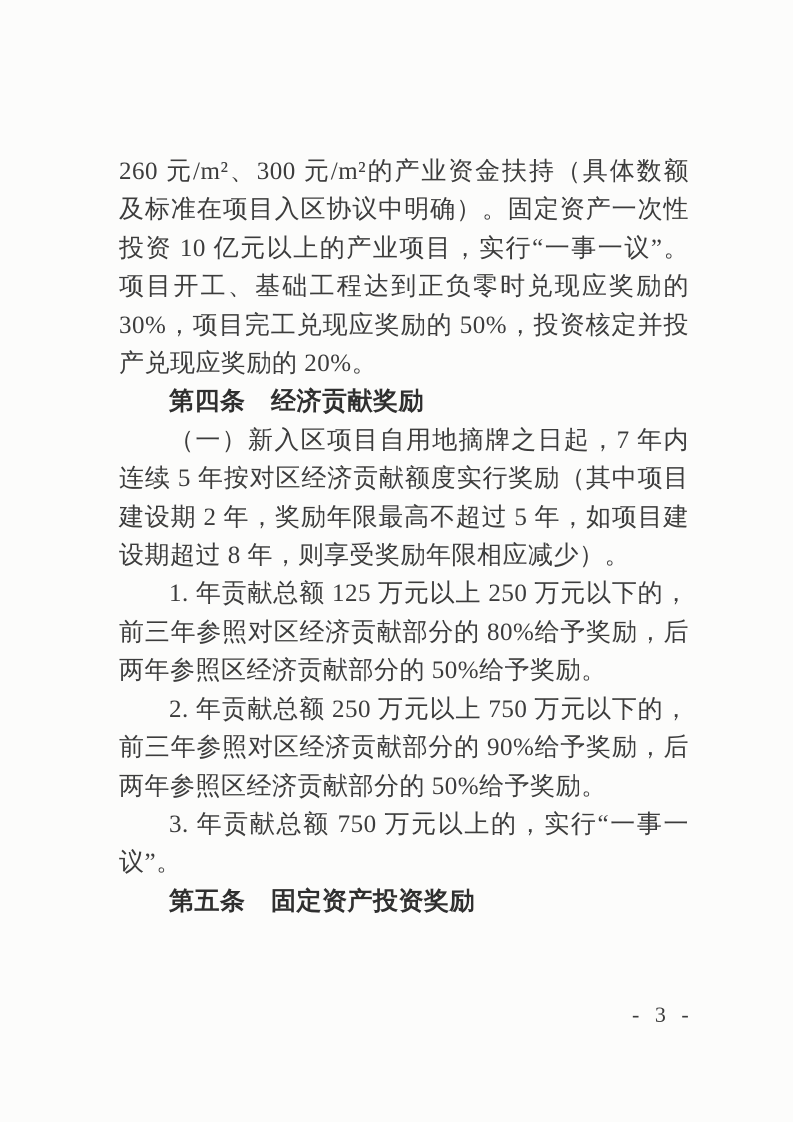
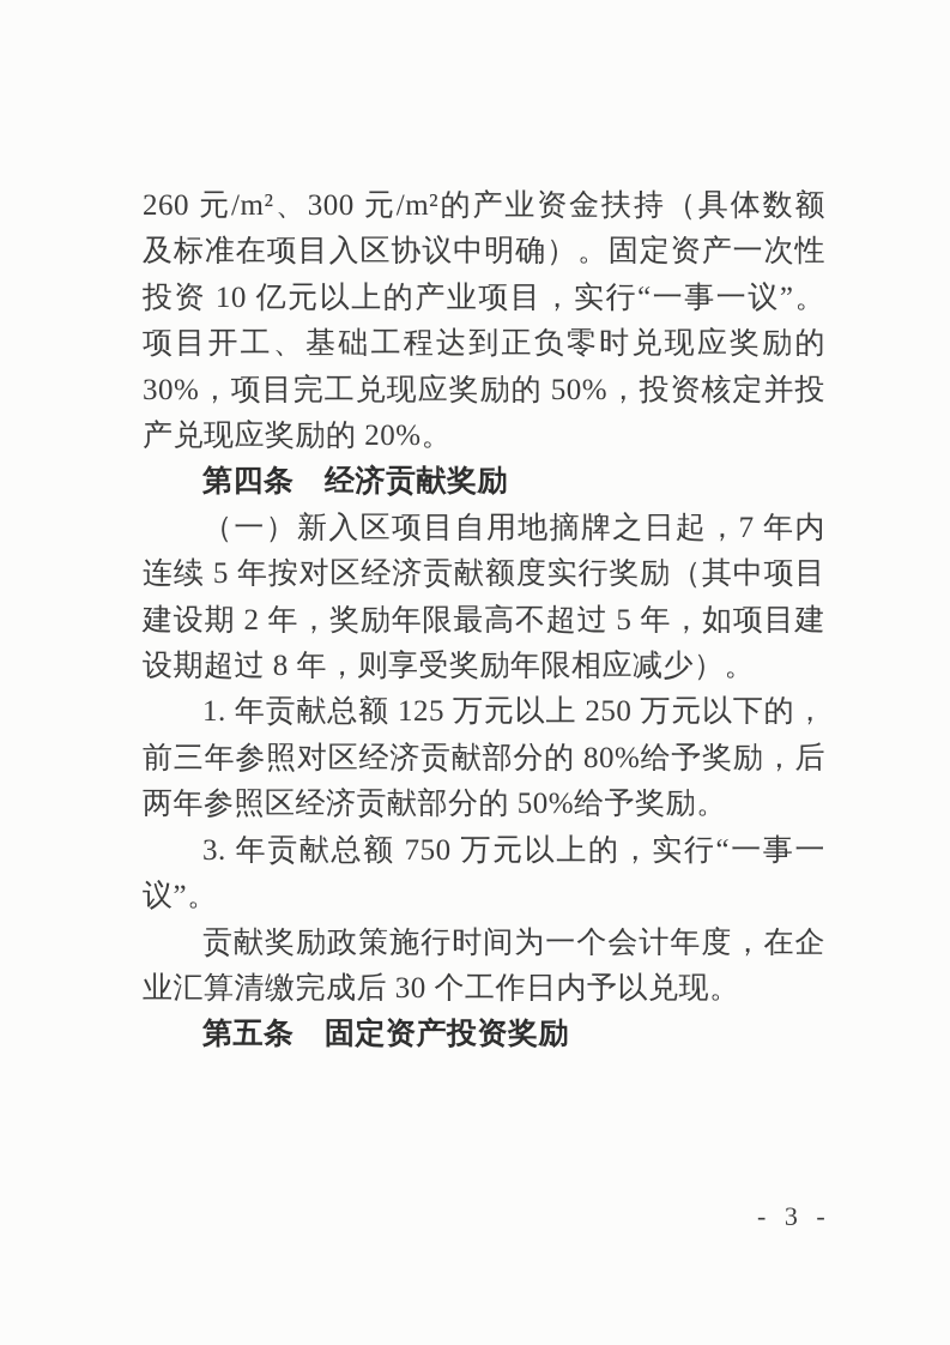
  260 元/m²、300 元/m²的产业资金扶持（具体数额及标准在项目入区协议中明确）。固定资产一次性投资 10 亿元以上的产业项目，实行“一事一议”。项目开工、基础工程达到正负零时兑现应奖励的 30%，项目完工兑现应奖励的 50%，投资核定并投产兑现应奖励的 20%。
  第四条 经济贡献奖励
  （一）新入区项目自用地摘牌之日起，7 年内连续 5 年按对区经济贡献额度实行奖励（其中项目建设期 2 年，奖励年限最高不超过 5 年，如项目建设期超过 8 年，则享受奖励年限相应减少）。
  1. 年贡献总额 125 万元以上 250 万元以下的，前三年参照对区经济贡献部分的 80%给予奖励，后两年参照区经济贡献部分的 50%给予奖励。
- 2. 年贡献总额 250 万元以上 750 万元以下的，前三年参照对区经济贡献部分的 90%给予奖励，后两年参照区经济贡献部分的 50%给予奖励。
  3. 年贡献总额 750 万元以上的，实行“一事一议”。
+ 贡献奖励政策施行时间为一个会计年度，在企业汇算清缴完成后 30 个工作日内予以兑现。
  第五条 固定资产投资奖励
  - 3 -
